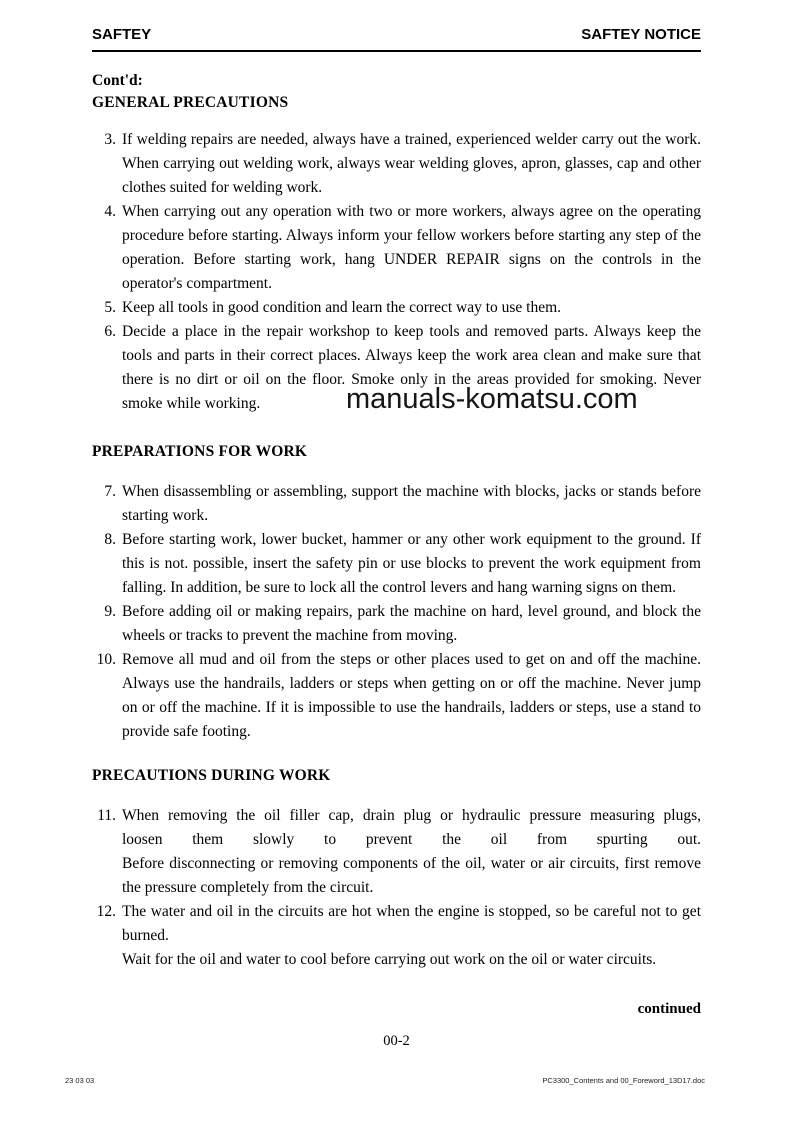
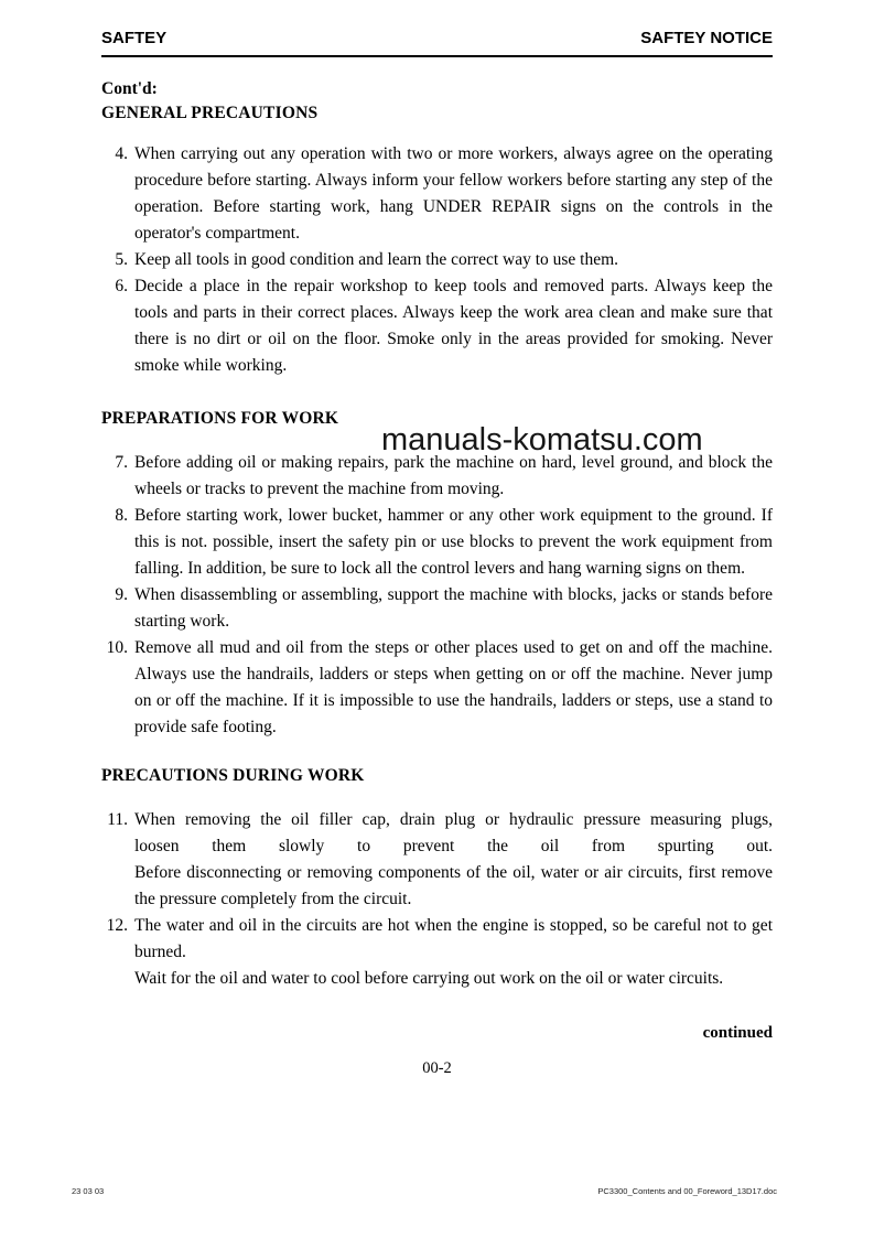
  SAFTEY
  SAFTEY NOTICE
  Cont'd:
  GENERAL PRECAUTIONS
- 3.
- If welding repairs are needed, always have a trained, experienced welder carry out the work. When carrying out welding work, always wear welding gloves, apron, glasses, cap and other clothes suited for welding work.
  4.
  When carrying out any operation with two or more workers, always agree on the operating procedure before starting. Always inform your fellow workers before starting any step of the operation. Before starting work, hang UNDER REPAIR signs on the controls in the operator's compartment.
  5.
  Keep all tools in good condition and learn the correct way to use them.
  6.
  Decide a place in the repair workshop to keep tools and removed parts. Always keep the tools and parts in their correct places. Always keep the work area clean and make sure that there is no dirt or oil on the floor. Smoke only in the areas provided for smoking. Never smoke while working.
  PREPARATIONS FOR WORK
  7.
- When disassembling or assembling, support the machine with blocks, jacks or stands before starting work.
+ Before adding oil or making repairs, park the machine on hard, level ground, and block the wheels or tracks to prevent the machine from moving.
  8.
  Before starting work, lower bucket, hammer or any other work equipment to the ground. If this is not. possible, insert the safety pin or use blocks to prevent the work equipment from falling. In addition, be sure to lock all the control levers and hang warning signs on them.
  9.
- Before adding oil or making repairs, park the machine on hard, level ground, and block the wheels or tracks to prevent the machine from moving.
+ When disassembling or assembling, support the machine with blocks, jacks or stands before starting work.
  10.
  Remove all mud and oil from the steps or other places used to get on and off the machine. Always use the handrails, ladders or steps when getting on or off the machine. Never jump on or off the machine. If it is impossible to use the handrails, ladders or steps, use a stand to provide safe footing.
  PRECAUTIONS DURING WORK
  11.
  When removing the oil filler cap, drain plug or hydraulic pressure measuring plugs,
  loosen them slowly to prevent the oil from spurting out.
  Before disconnecting or removing components of the oil, water or air circuits, first remove the pressure completely from the circuit.
  12.
  The water and oil in the circuits are hot when the engine is stopped, so be careful not to get burned.
  Wait for the oil and water to cool before carrying out work on the oil or water circuits.
  continued
  00-2
  manuals-komatsu.com
  23 03 03
  PC3300_Contents and 00_Foreword_13D17.doc
